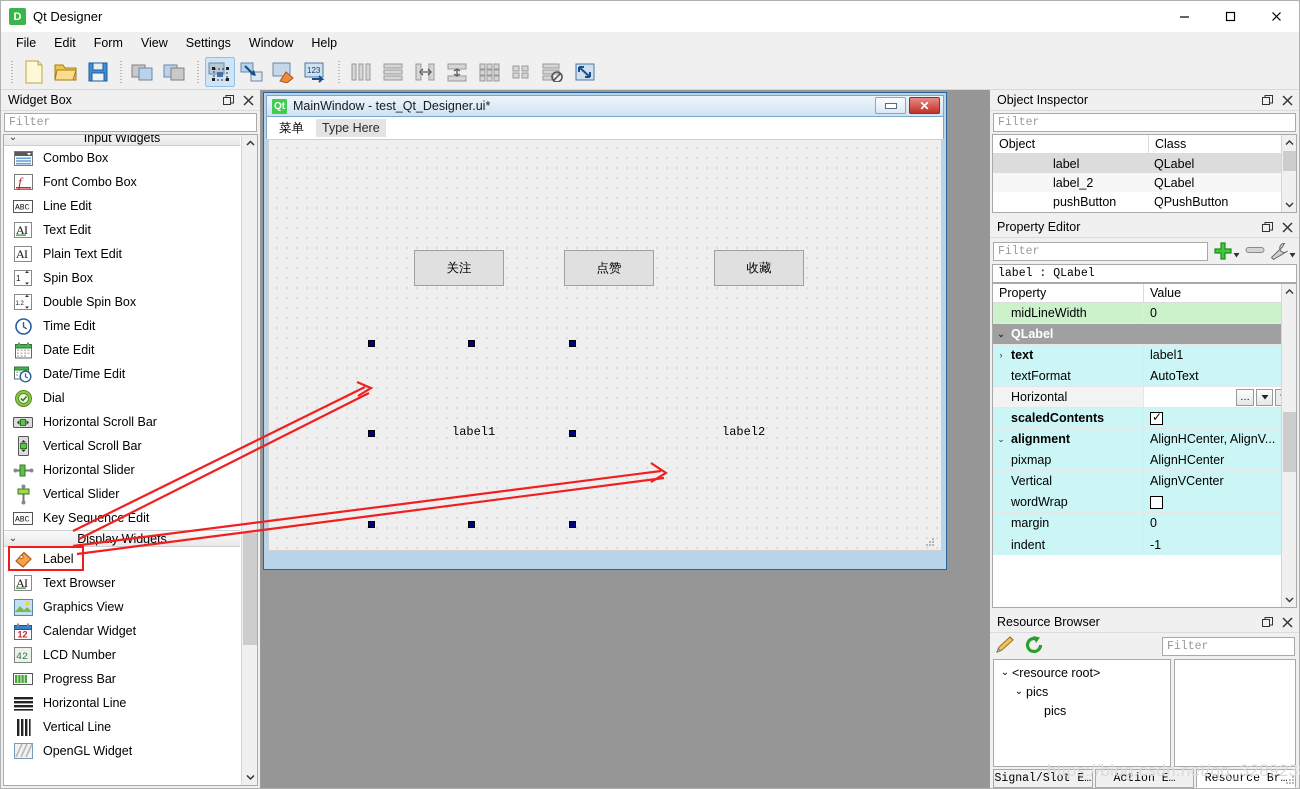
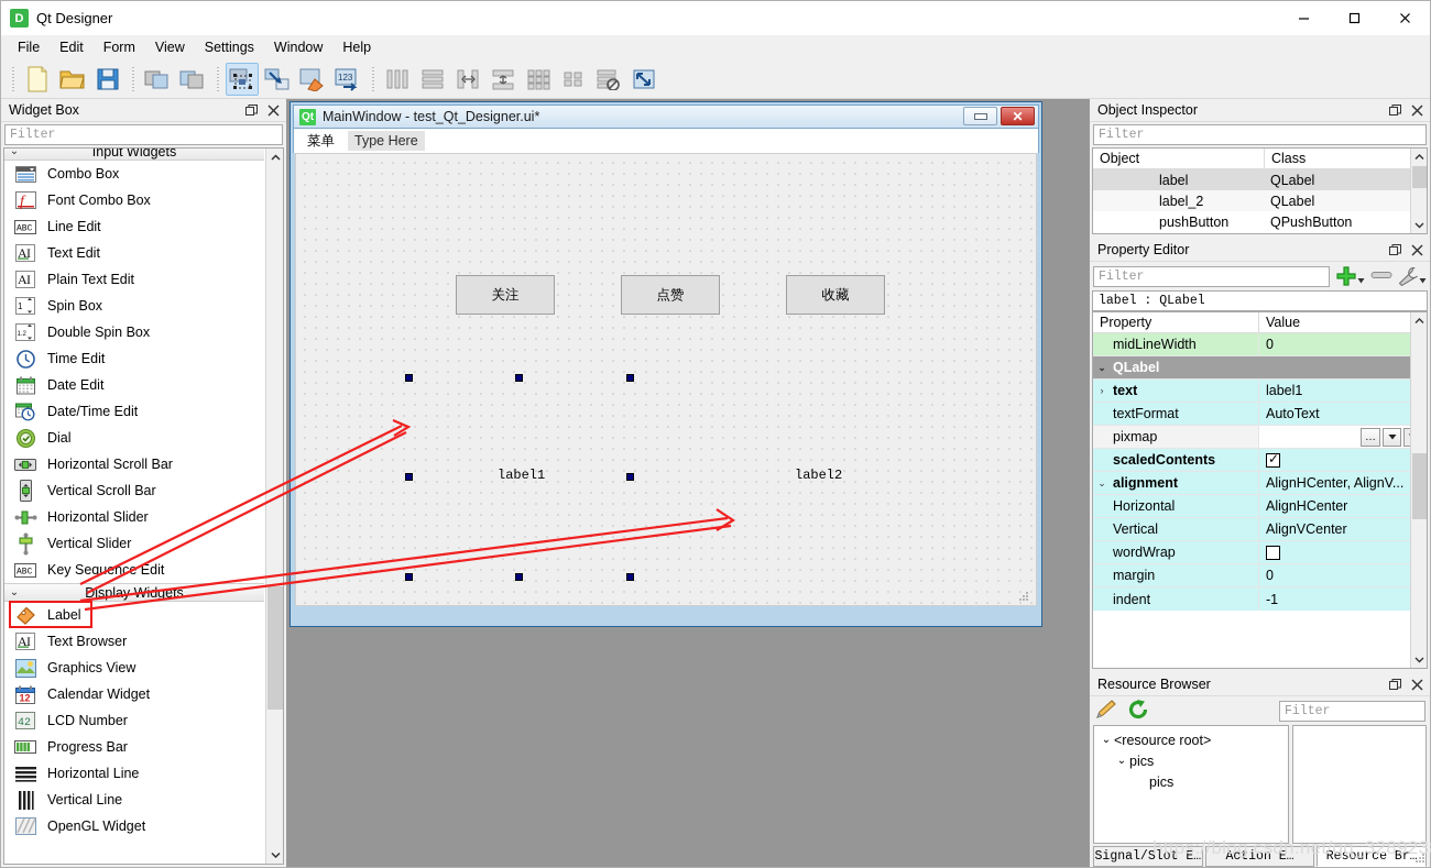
  D
  Qt Designer
  File
  Edit
  Form
  View
  Settings
  Window
  Help
  123
  Widget Box
  Filter
  ⌄
  Input Widgets
  Combo Box
  f
  Font Combo Box
  ABC
  Line Edit
  A
  I
  Text Edit
  A
  I
  Plain Text Edit
  1
  Spin Box
  Double Spin Box
  Time Edit
  Date Edit
  Date/Time Edit
  Dial
  Horizontal Scroll Bar
  Vertical Scroll Bar
  Horizontal Slider
  Vertical Slider
  ABC
  Key Sequnc Edit
  ⌄
  isplaygets
  Label
  A
  I
  Text Browser
  Graphics View
  12
  Calendar Widget
  42
  LCD Number
  Progress Bar
  Horizontal Line
  Vertical Line
  OpenGL Widget
  Qt
  MainWindow - test_Qt_Designer.ui*
  ✕
  菜单
  Type Here
  关注
  点赞
  收藏
  label1
  label2
  Object Inspector
  Filter
  Object
  Class
  label
  QLabel
  label_2
  QLabel
  pushButton
  QPushButton
  Property Editor
  Filter
  label : QLabel
  Property
  Value
  midLineWidth
  0
  ⌄
  QLabel
  ›
  text
  label1
  textFormat
  AutoText
- Horizontal
+ pixmap
  …
  scaledContents
  ⌄
  alignment
  AlignHCenter, AlignV...
- pixmap
+ Horizontal
  AlignHCenter
  Vertical
  AlignVCenter
  wordWrap
  margin
  0
  indent
  -1
  Resource Browser
  Filter
  ⌄
  <resource root>
  ⌄
  pics
  pics
  Signal/Slot E…
  Action E…
  Resource Br…
  https://blog.csdn.net/qq_328923
